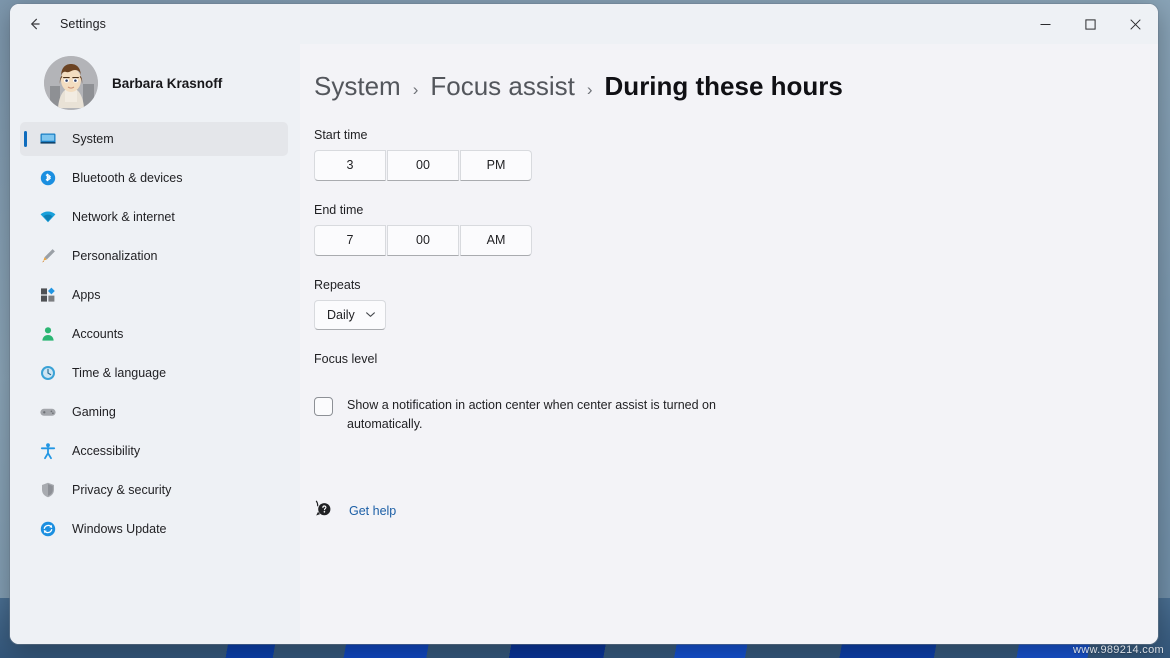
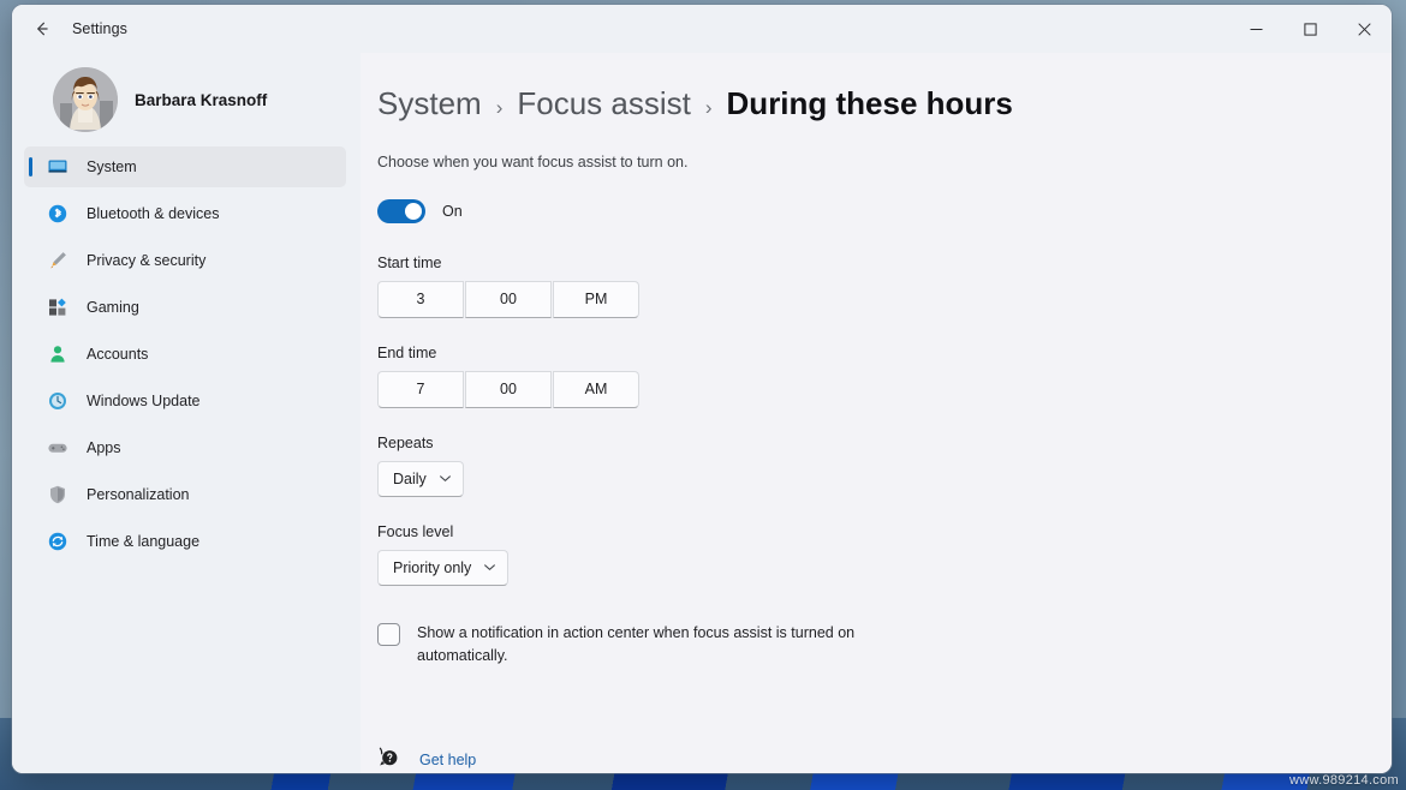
  Settings
  Barbara Krasnoff
  System
  Bluetooth & devices
- Network & internet
- Personalization
+ Privacy & security
- Apps
+ Gaming
  Accounts
- Time & language
+ Windows Update
- Gaming
+ Apps
- Accessibility
- Privacy & security
+ Personalization
- Windows Update
+ Time & language
  System
  ›
  Focus assist
  ›
  During these hours
+ Choose when you want focus assist to turn on.
+ On
  Start time
  3
  00
  PM
  End time
  7
  00
  AM
  Repeats
  Daily
  Focus level
+ Priority only
- Show a notification in action center when center assist is turned on automatically.
+ Show a notification in action center when focus assist is turned on automatically.
  Get help
  www.989214.com
